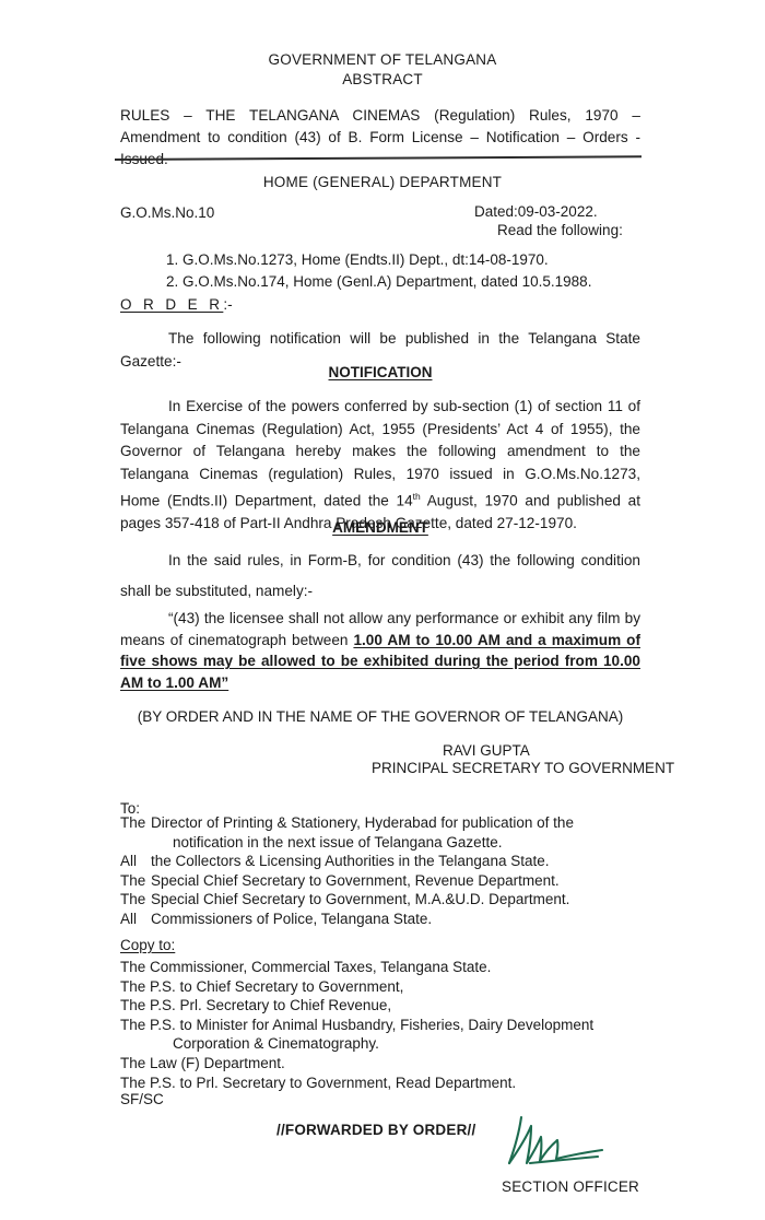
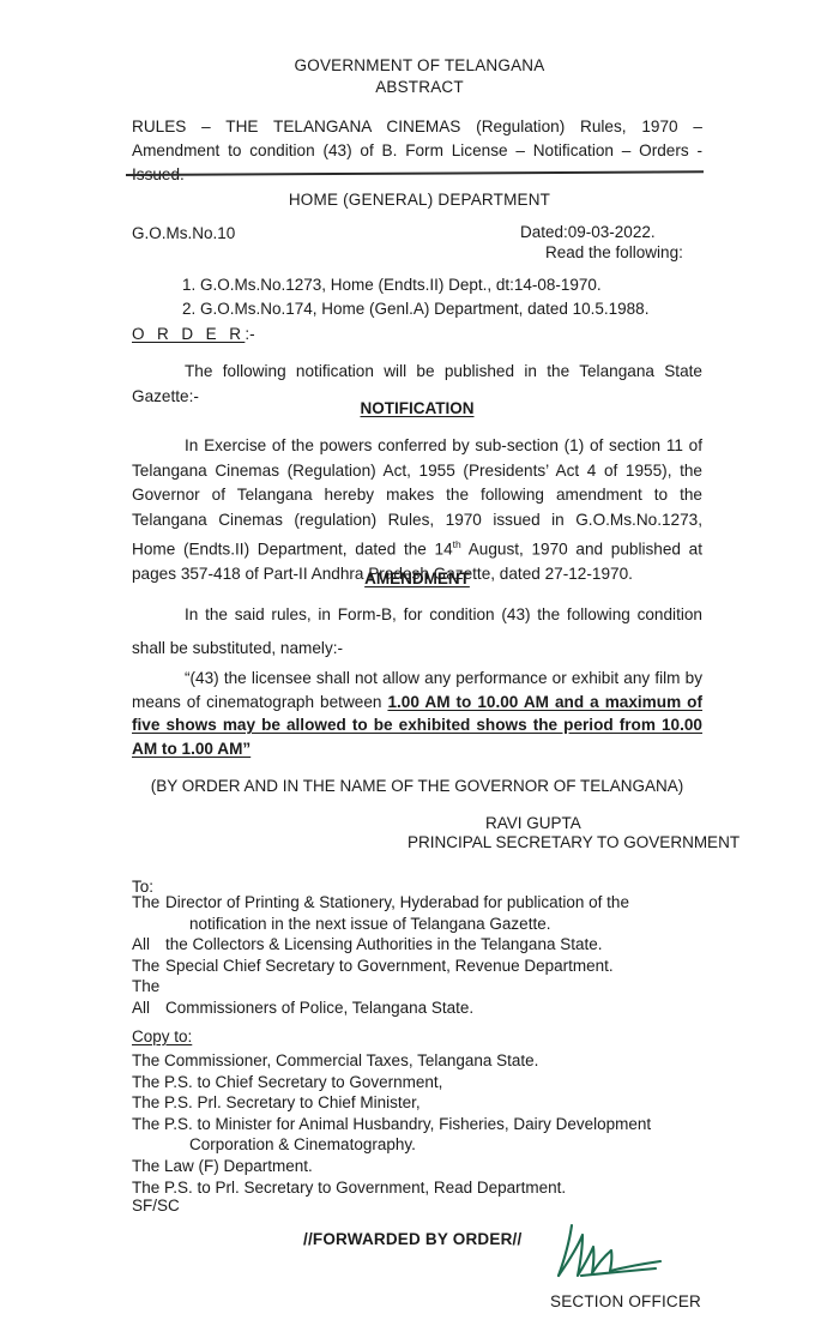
  GOVERNMENT OF TELANGANA
  ABSTRACT
  RULES – THE TELANGANA CINEMAS (Regulation) Rules, 1970 – Amendment to condition (43) of B. Form License – Notification – Orders -
  HOME (GENERAL) DEPARTMENT
  G.O.Ms.No.10
  Dated:09-03-2022.
  Read the following:
  1. G.O.Ms.No.1273, Home (Endts.II) Dept., dt:14-08-1970.
  2. G.O.Ms.No.174, Home (Genl.A) Department, dated 10.5.1988.
  O R D E R:-
  The following notification will be published in the Telangana State Gazette:-
  NOTIFICATION
  In Exercise of the powers conferred by sub-section (1) of section 11 of Telangana Cinemas (Regulation) Act, 1955 (Presidents’ Act 4 of 1955), the Governor of Telangana hereby makes the following amendment to the Telangana Cinemas (regulation) Rules, 1970 issued in G.O.Ms.No.1273, Home (Endts.II) Department, dated the 14th August, 1970 and published at pages 357-418 of Part-II Andhra Pradesh Gazette, dated 27-12-1970.
  AMENDMENT
  In the said rules, in Form-B, for condition (43) the following condition shall be substituted, namely:-
- “(43) the licensee shall not allow any performance or exhibit any film by means of cinematograph between 1.00 AM to 10.00 AM and a maximum of five shows may be allowed to be exhibited during the period from 10.00 AM to 1.00 AM”
+ “(43) the licensee shall not allow any performance or exhibit any film by means of cinematograph between 1.00 AM to 10.00 AM and a maximum of five shows may be allowed to be exhibited shows the period from 10.00 AM to 1.00 AM”
  (BY ORDER AND IN THE NAME OF THE GOVERNOR OF TELANGANA)
  RAVI GUPTA
  PRINCIPAL SECRETARY TO GOVERNMENT
  To:
  The
  Director of Printing & Stationery, Hyderabad for publication of the
  notification in the next issue of Telangana Gazette.
  All
  the Collectors & Licensing Authorities in the Telangana State.
  The
  Special Chief Secretary to Government, Revenue Department.
  The
- Special Chief Secretary to Government, M.A.&U.D. Department.
  All
  Commissioners of Police, Telangana State.
  Copy to:
  The Commissioner, Commercial Taxes, Telangana State.
  The P.S. to Chief Secretary to Government,
- The P.S. Prl. Secretary to Chief Revenue,
+ The P.S. Prl. Secretary to Chief Minister,
  The P.S. to Minister for Animal Husbandry, Fisheries, Dairy Development
  Corporation & Cinematography.
  The Law (F) Department.
  The P.S. to Prl. Secretary to Government, Read Department.
  SF/SC
  //FORWARDED BY ORDER//
  SECTION OFFICER
